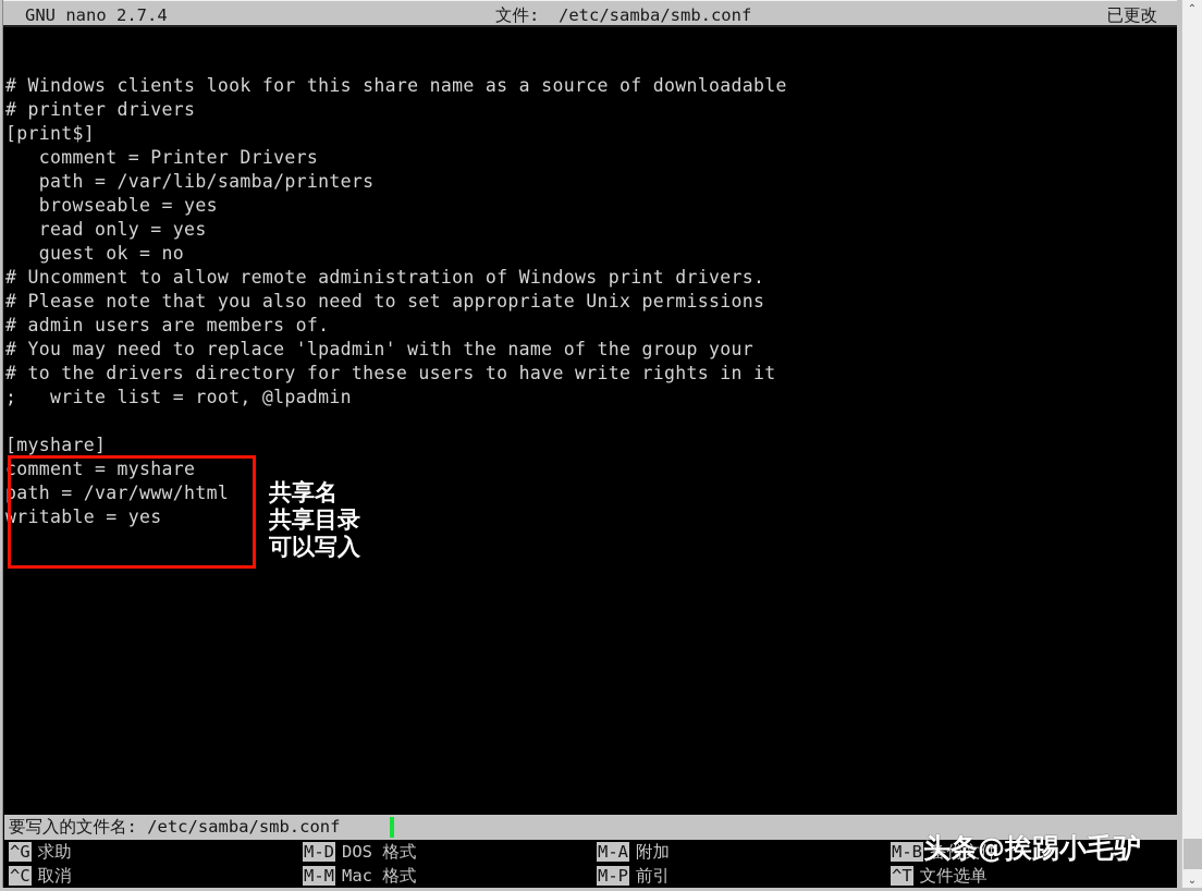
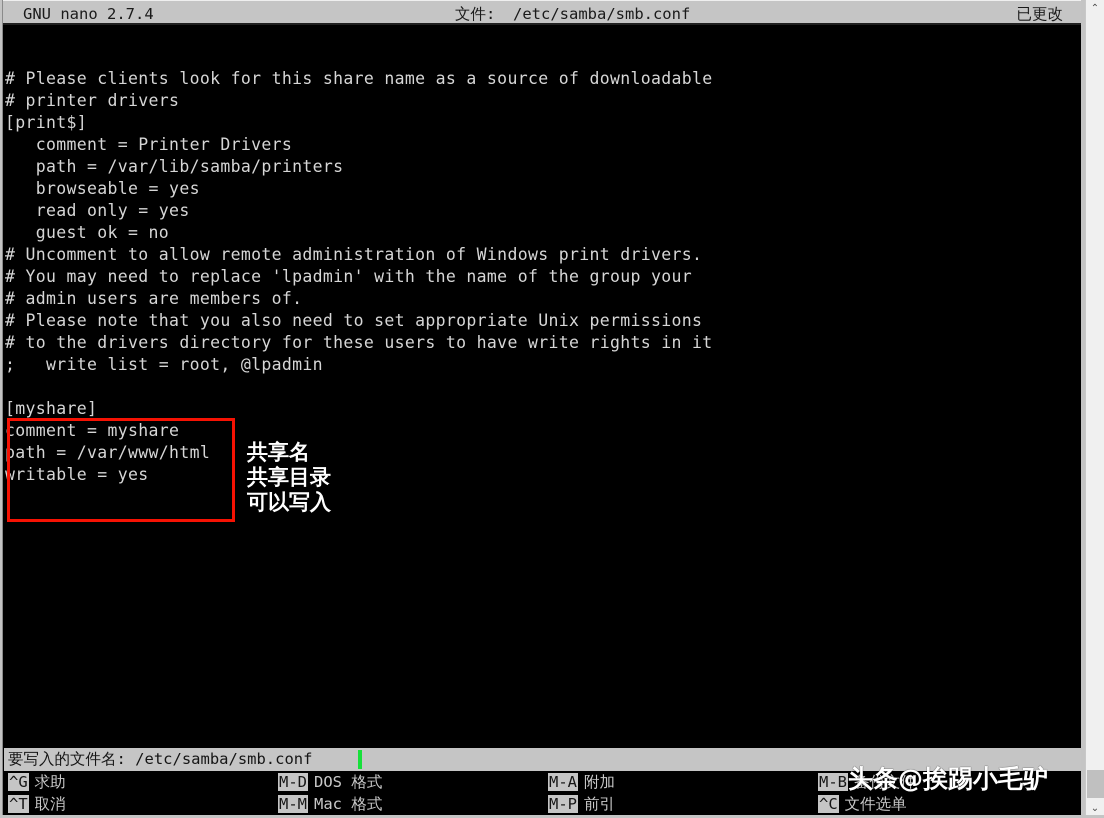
  GNU nano 2.7.4
  文件:
  /etc/samba/smb.conf
  已更改
- # Windows clients look for this share name as a source of downloadable
+ # Please clients look for this share name as a source of downloadable
  # printer drivers
  [print$]
  comment = Printer Drivers
  path = /var/lib/samba/printers
  browseable = yes
  read only = yes
  guest ok = no
  # Uncomment to allow remote administration of Windows print drivers.
- # Please note that you also need to set appropriate Unix permissions
+ # You may need to replace 'lpadmin' with the name of the group your
  # admin users are members of.
- # You may need to replace 'lpadmin' with the name of the group your
+ # Please note that you also need to set appropriate Unix permissions
  # to the drivers directory for these users to have write rights in it
  ; write list = root, @lpadmin
  [myshare]
  comment = myshare
  path = /var/www/html
  writable = yes
  共享名
  共享目录
  可以写入
  要写入的文件名: /etc/samba/smb.conf
  ^G 求助
  M-D DOS 格式
  M-A 附加
  M-B 备份文件
- ^C 取消
+ ^T 取消
  M-M Mac 格式
  M-P 前引
- ^T 文件选单
+ ^C 文件选单
  头条@挨踢小毛驴
  ⌃
  ⌄
